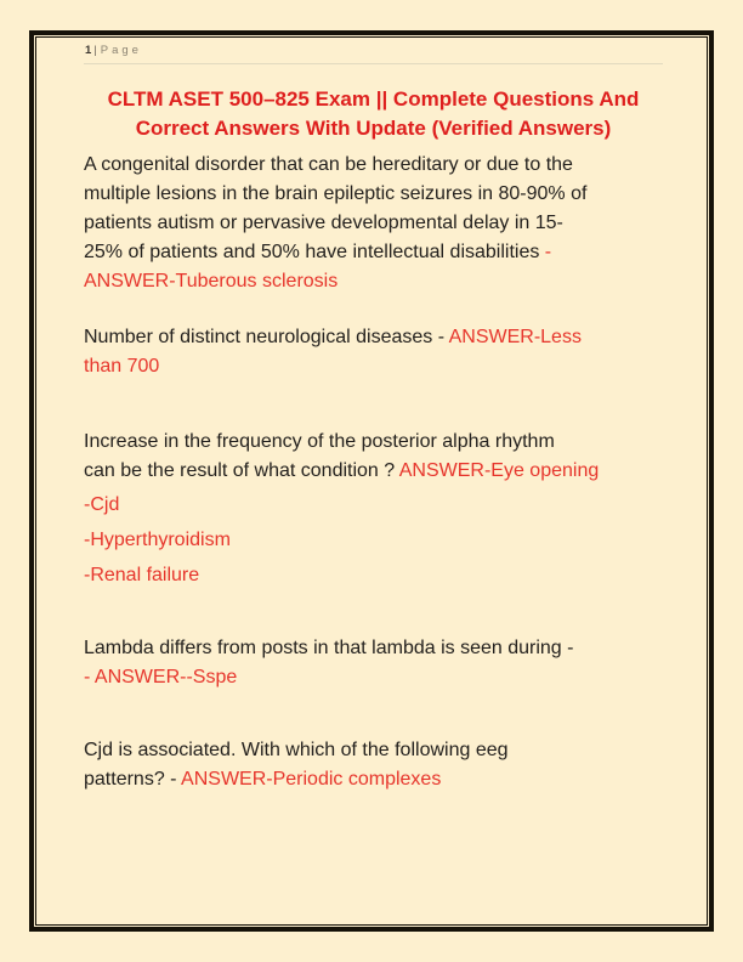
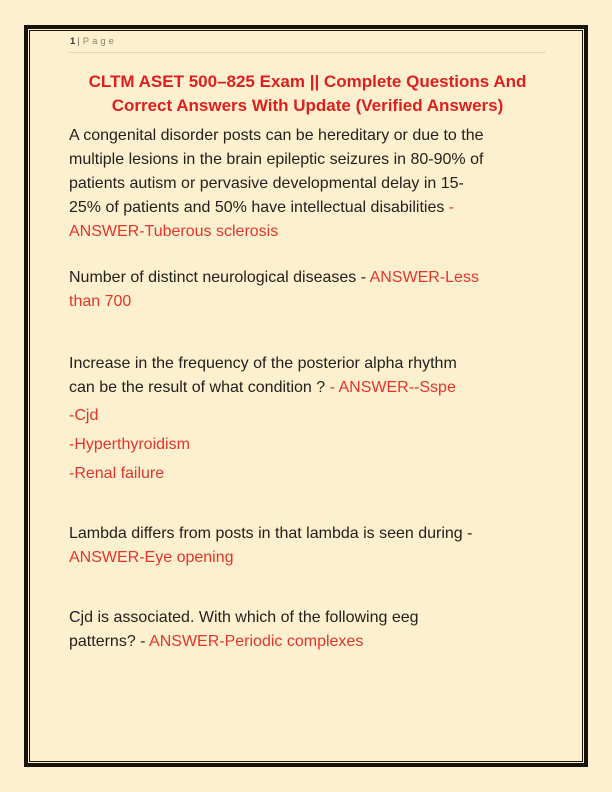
  1| Page
  CLTM ASET 500–825 Exam || Complete Questions And
  Correct Answers With Update (Verified Answers)
- A congenital disorder that can be hereditary or due to the
+ A congenital disorder posts can be hereditary or due to the
  multiple lesions in the brain epileptic seizures in 80-90% of
  patients autism or pervasive developmental delay in 15-
  25% of patients and 50% have intellectual disabilities -
  ANSWER-Tuberous sclerosis
  Number of distinct neurological diseases - ANSWER-Less
  than 700
  Increase in the frequency of the posterior alpha rhythm
- can be the result of what condition ? ANSWER-Eye opening
+ can be the result of what condition ? - ANSWER--Sspe
  -Cjd
  -Hyperthyroidism
  -Renal failure
  Lambda differs from posts in that lambda is seen during -
- - ANSWER--Sspe
+ ANSWER-Eye opening
  Cjd is associated. With which of the following eeg
  patterns? - ANSWER-Periodic complexes
